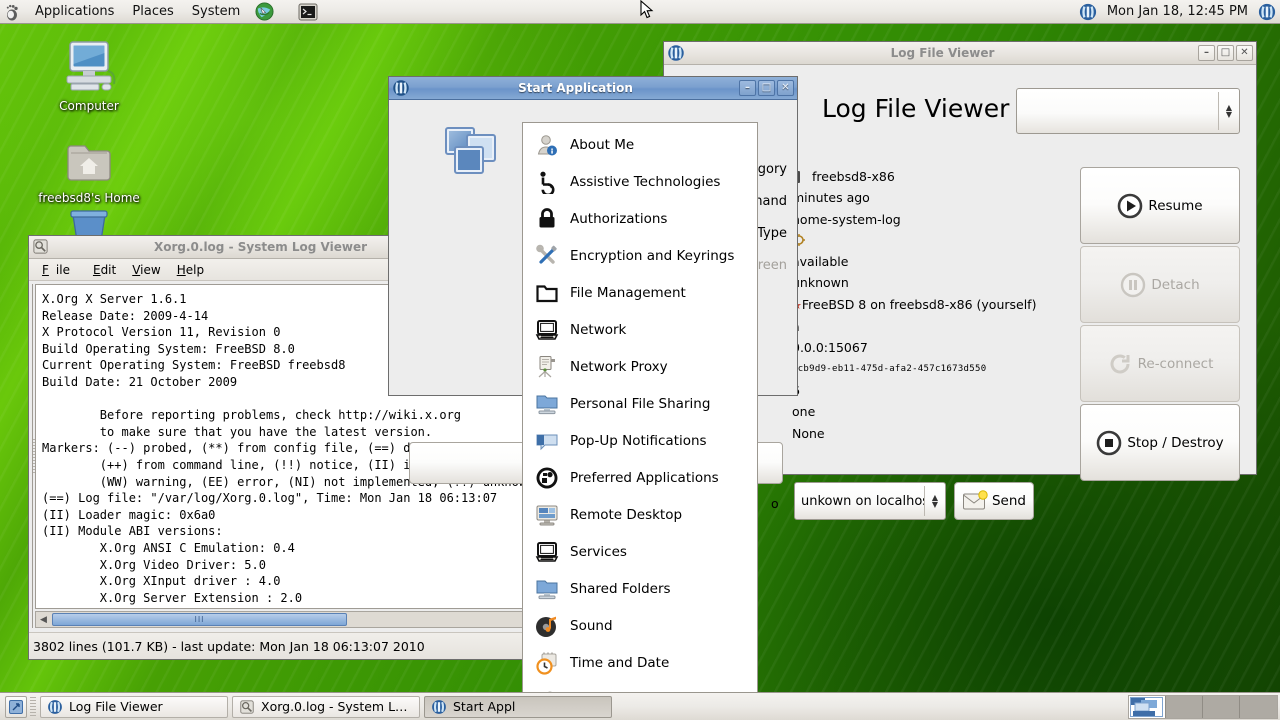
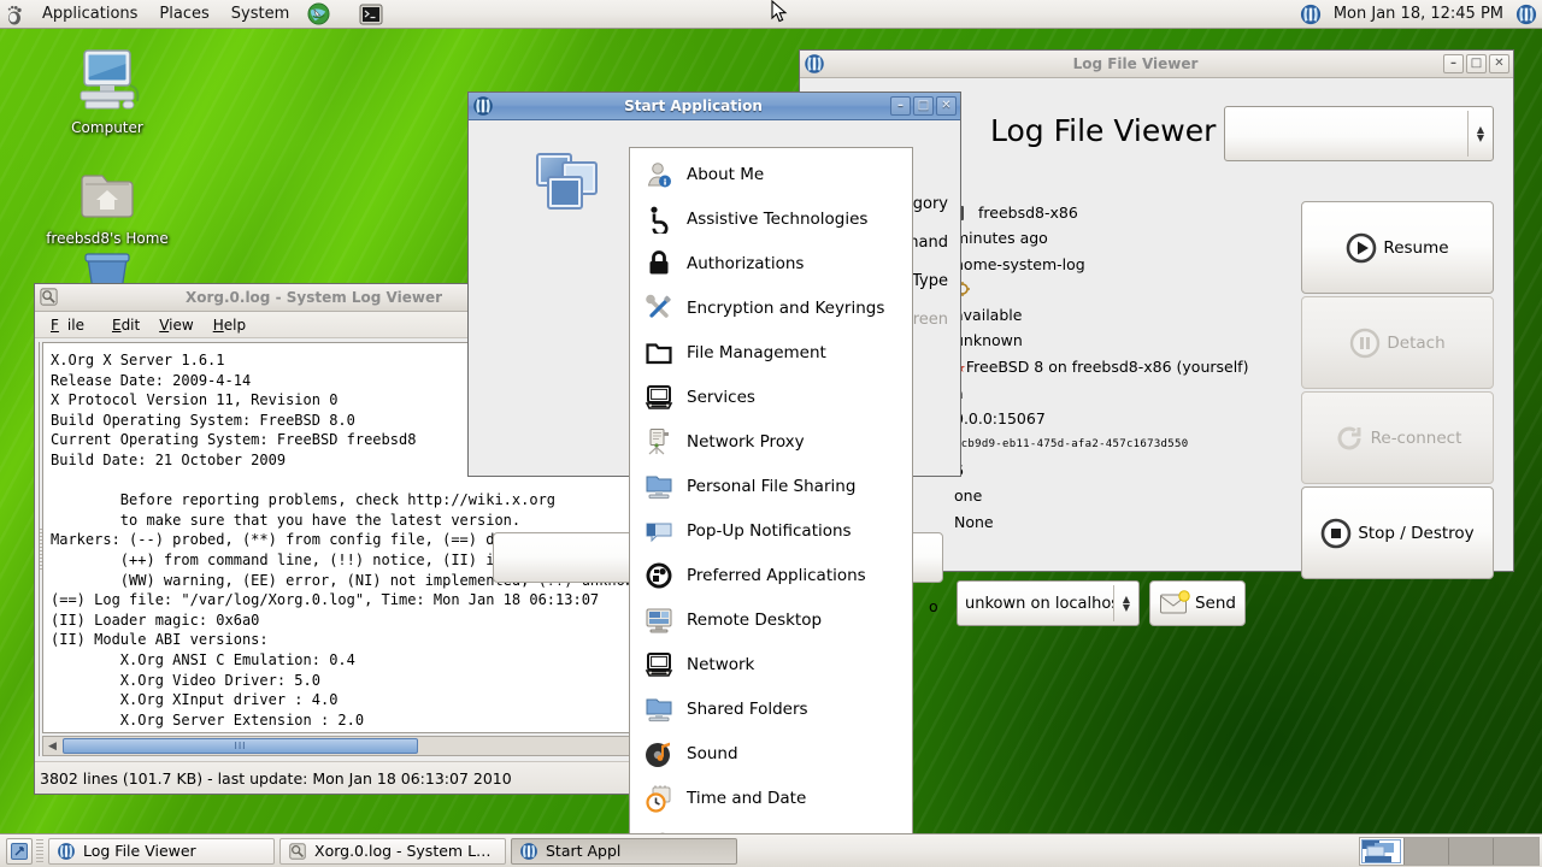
  Computer
  freebsd8's Home
  Applications
  Places
  System
  Mon Jan 18, 12:45 PM
  Log File Viewer
  –
  □
  ✕
  Log File Viewer
  ▲
  ▼
  freebsd8-x86
  minutes ago
  ome-system-log
  vailable
  nknown
  FreeBSD 8 on freebsd8-x86 (yourself)
  .0.0:15067
  cb9d9-eb11-475d-afa2-457c1673d550
  one
  None
  Resume
  Detach
  Re-connect
  Stop / Destroy
  o
  unkown on localho
  ▲
  ▼
  Send
  Xorg.0.log - System Log Viewer
  F ile
  Edit
  View
  Help
  X.Org X Server 1.6.1
  Release Date: 2009-4-14
  X Protocol Version 11, Revision 0
  Build Operating System: FreeBSD 8.0
  Current Operating System: FreeBSD freebsd8
  Build Date: 21 October 2009
  Before reporting problems, check http://wiki.x.org
  to make sure that you have the latest version.
  Markers: (--) probed, (**) from config file, (==) d
  (++) from command line, (!!) notice, (II) i
  (==) Log file: "/var/log/Xorg.0.log", Time: Mon Jan 18 06:13:07
  (II) Loader magic: 0x6a0
  (II) Module ABI versions:
  X.Org ANSI C Emulation: 0.4
  X.Org Video Driver: 5.0
  X.Org XInput driver : 4.0
  X.Org Server Extension : 2.0
  ◀
  III
  3802 lines (101.7 KB) - last update: Mon Jan 18 06:13:07 2010
  Start Application
  –
  □
  ✕
  About Me
  Assistive Technologies
  Authorizations
  Encryption and Keyrings
  File Management
- Network
+ Services
  Network Proxy
  Personal File Sharing
  Pop-Up Notifications
  Preferred Applications
  Remote Desktop
- Services
+ Network
  Shared Folders
  Sound
  Time and Date
  Log File Viewer
  Xorg.0.log - System L…
  Start Appl
